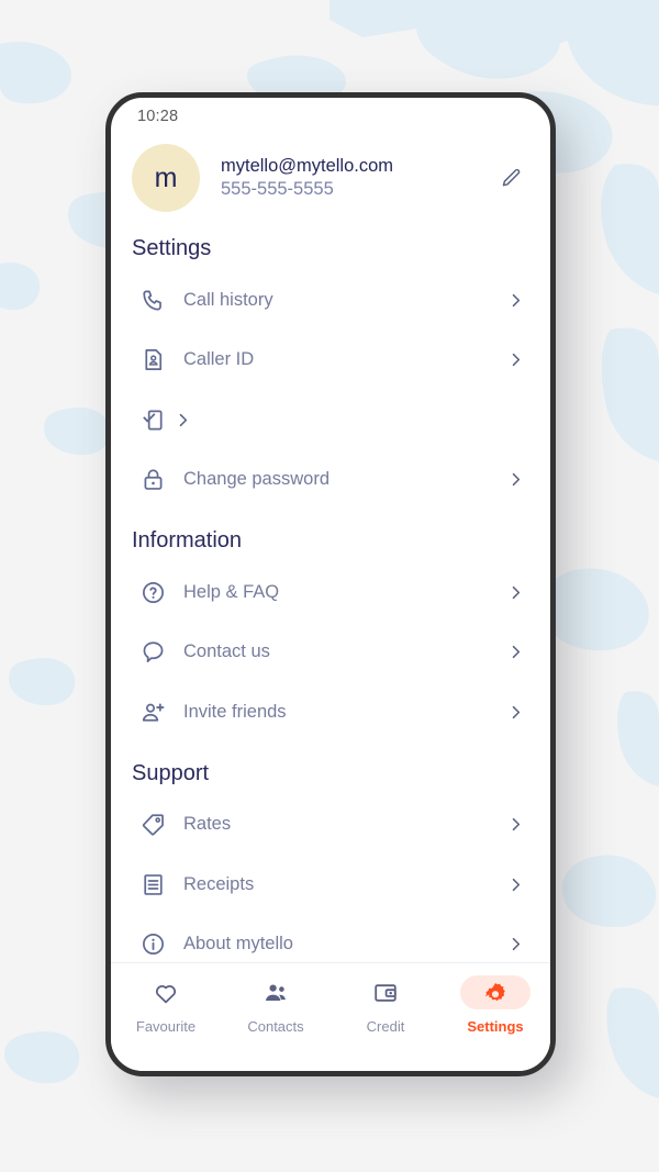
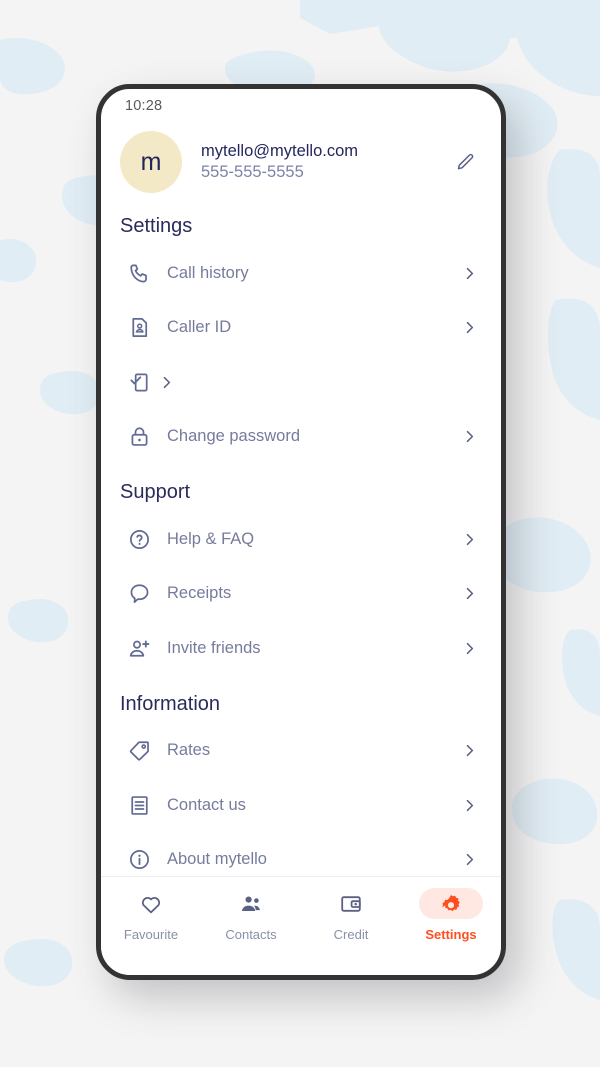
  10:28
  m
  mytello@mytello.com
  555-555-5555
  Settings
  Call history
  Caller ID
  Change password
- Information
+ Support
  Help & FAQ
- Contact us
+ Receipts
  Invite friends
- Support
+ Information
  Rates
- Receipts
+ Contact us
  About mytello
  Favourite
  Contacts
  Credit
  Settings
